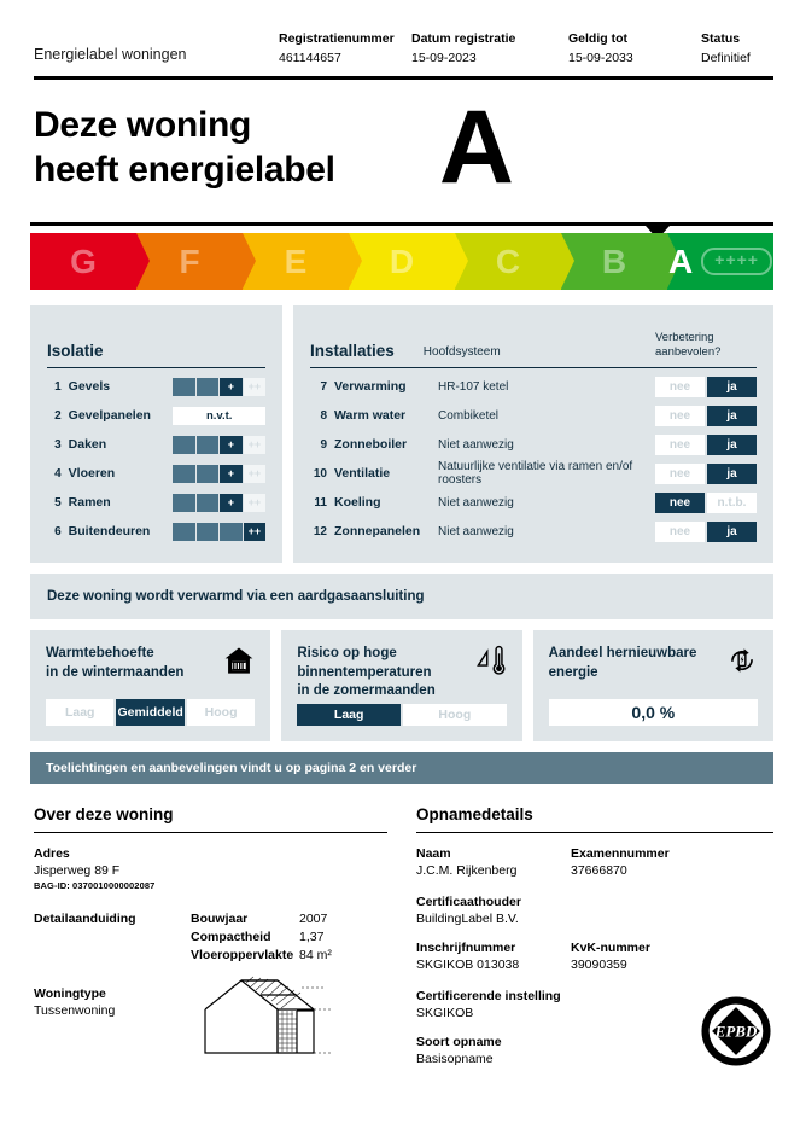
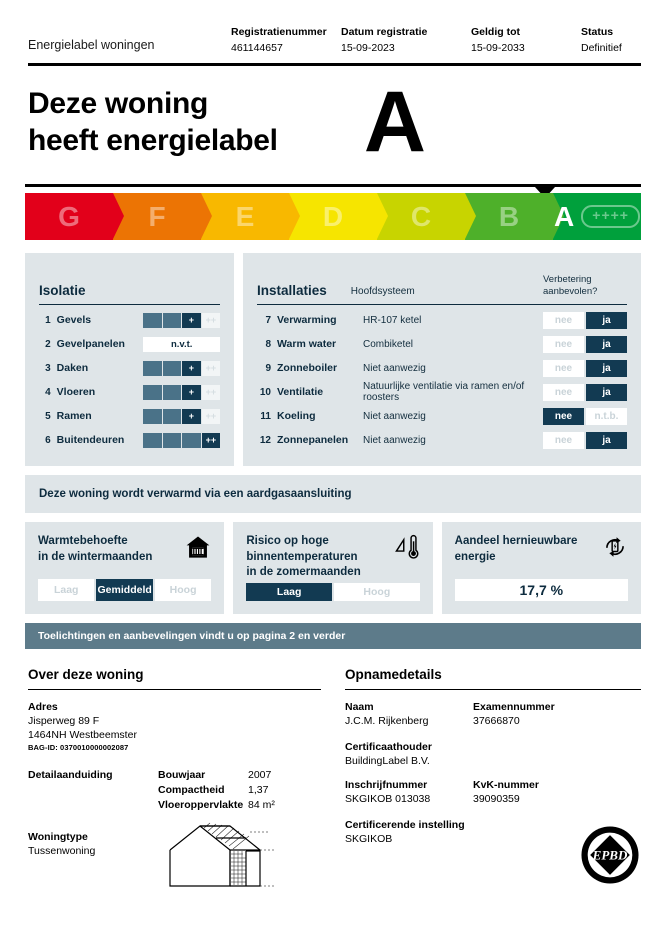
  Energielabel woningen
  Registratienummer
  461144657
  Datum registratie
  15-09-2023
  Geldig tot
  15-09-2033
  Status
  Definitief
  Deze woning
  heeft energielabel
  A
  G
  F
  E
  D
  C
  B
  A
  ++++
  Isolatie
  1
  Gevels
  +
  ++
  2
  Gevelpanelen
  n.v.t.
  3
  Daken
  +
  ++
  4
  Vloeren
  +
  ++
  5
  Ramen
  +
  ++
  6
  Buitendeuren
  ++
  Installaties
  Hoofdsysteem
  Verbetering
  aanbevolen?
  7
  Verwarming
  HR-107 ketel
  nee
  ja
  8
  Warm water
  Combiketel
  nee
  ja
  9
  Zonneboiler
  Niet aanwezig
  nee
  ja
  10
  Ventilatie
  Natuurlijke ventilatie via ramen en/of roosters
  nee
  ja
  11
  Koeling
  Niet aanwezig
  nee
  n.t.b.
  12
  Zonnepanelen
  Niet aanwezig
  nee
  ja
  Deze woning wordt verwarmd via een aardgasaansluiting
  Warmtebehoefte
  in de wintermaanden
  Laag
  Gemiddeld
  Hoog
  Risico op hoge
  binnentemperaturen
  in de zomermaanden
  Laag
  Hoog
  Aandeel hernieuwbare
  energie
- 0,0 %
+ 17,7 %
  Toelichtingen en aanbevelingen vindt u op pagina 2 en verder
  Over deze woning
  Adres
  Jisperweg 89 F
+ 1464NH Westbeemster
  BAG-ID: 0370010000002087
  Detailaanduiding
  Bouwjaar
  2007
  Compactheid
  1,37
  Vloeroppervlakte
  84 m²
  Woningtype
  Tussenwoning
  Opnamedetails
  Naam
  J.C.M. Rijkenberg
  Examennummer
  37666870
  Certificaathouder
  BuildingLabel B.V.
  Inschrijfnummer
  SKGIKOB 013038
  KvK-nummer
  39090359
  Certificerende instelling
  SKGIKOB
- Soort opname
- Basisopname
  EPBD
